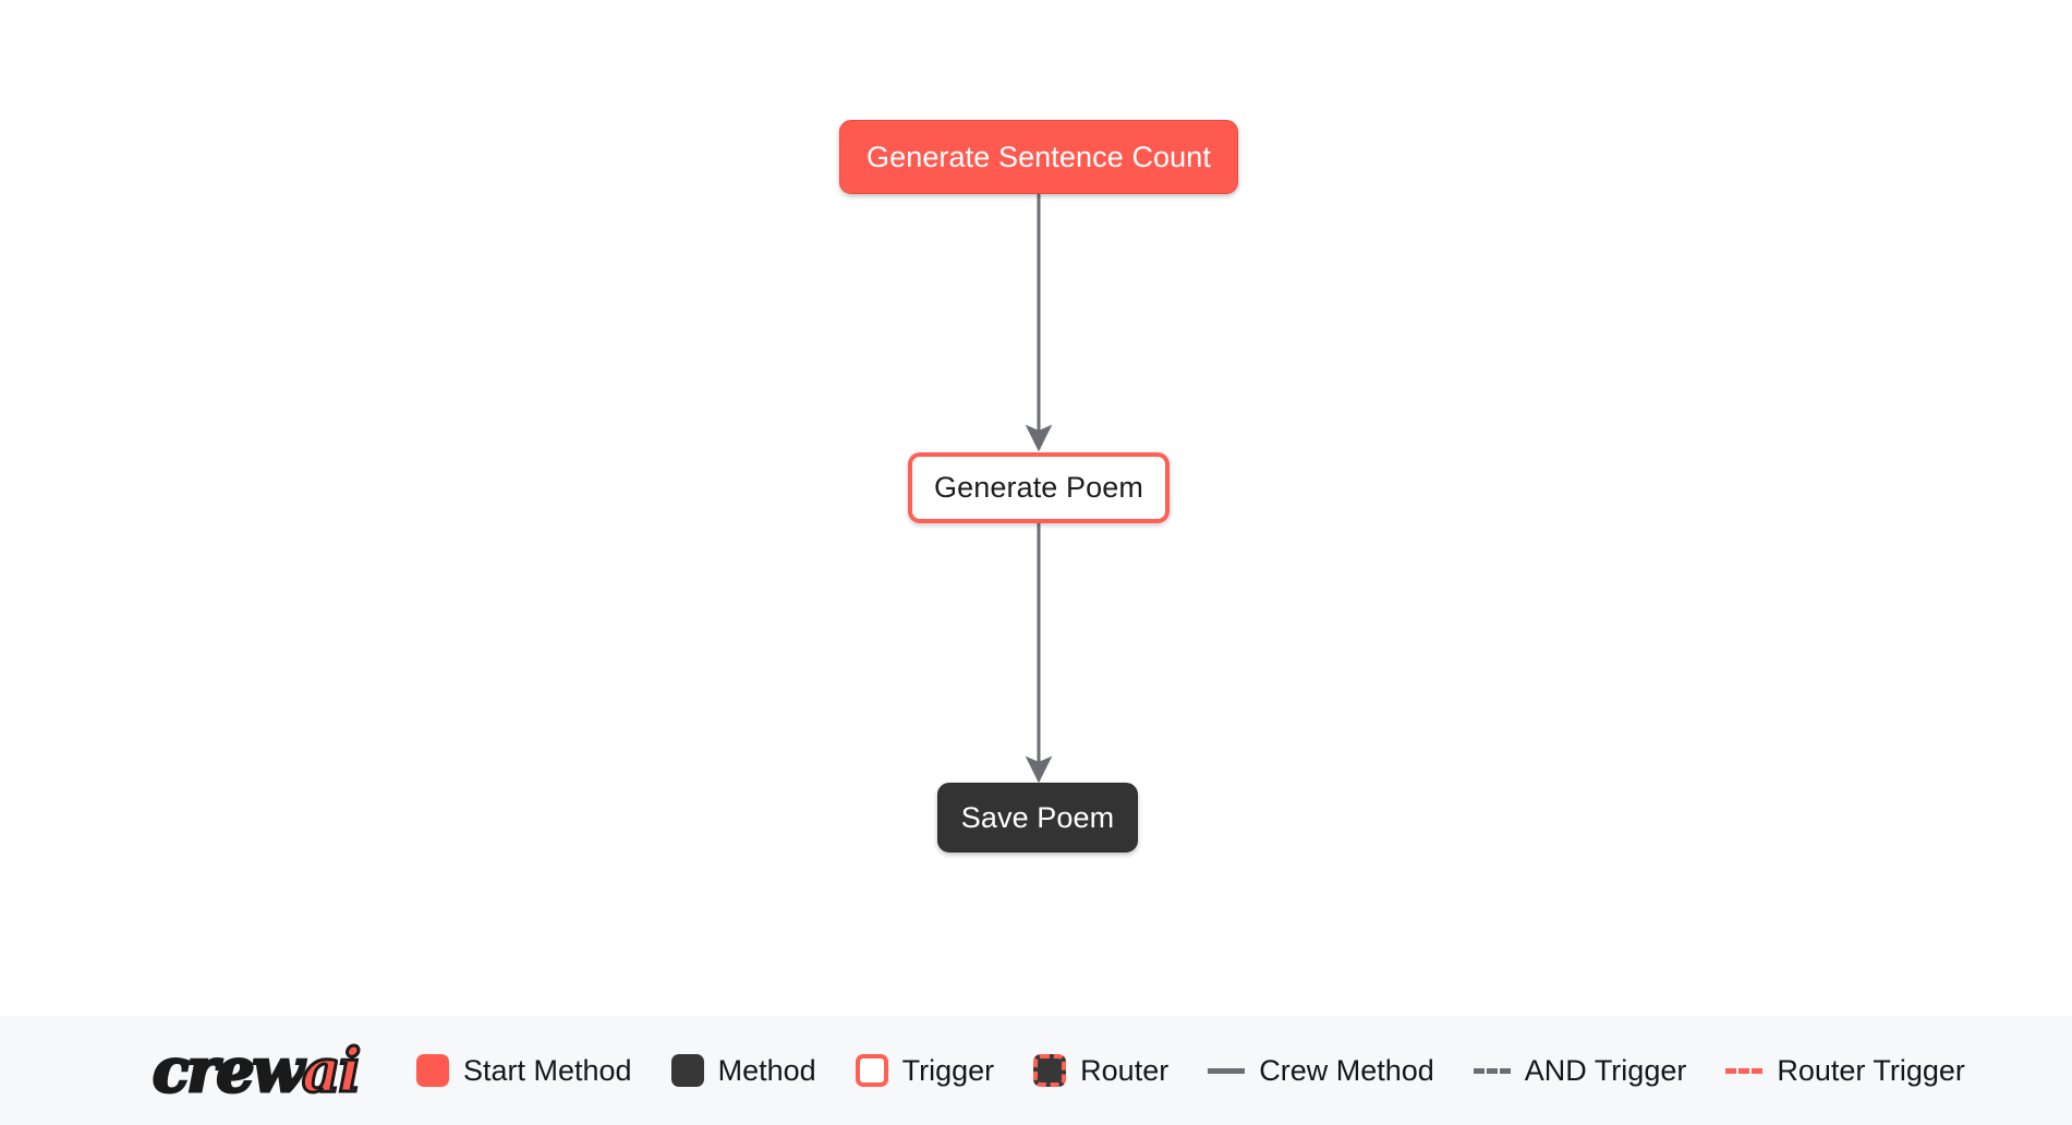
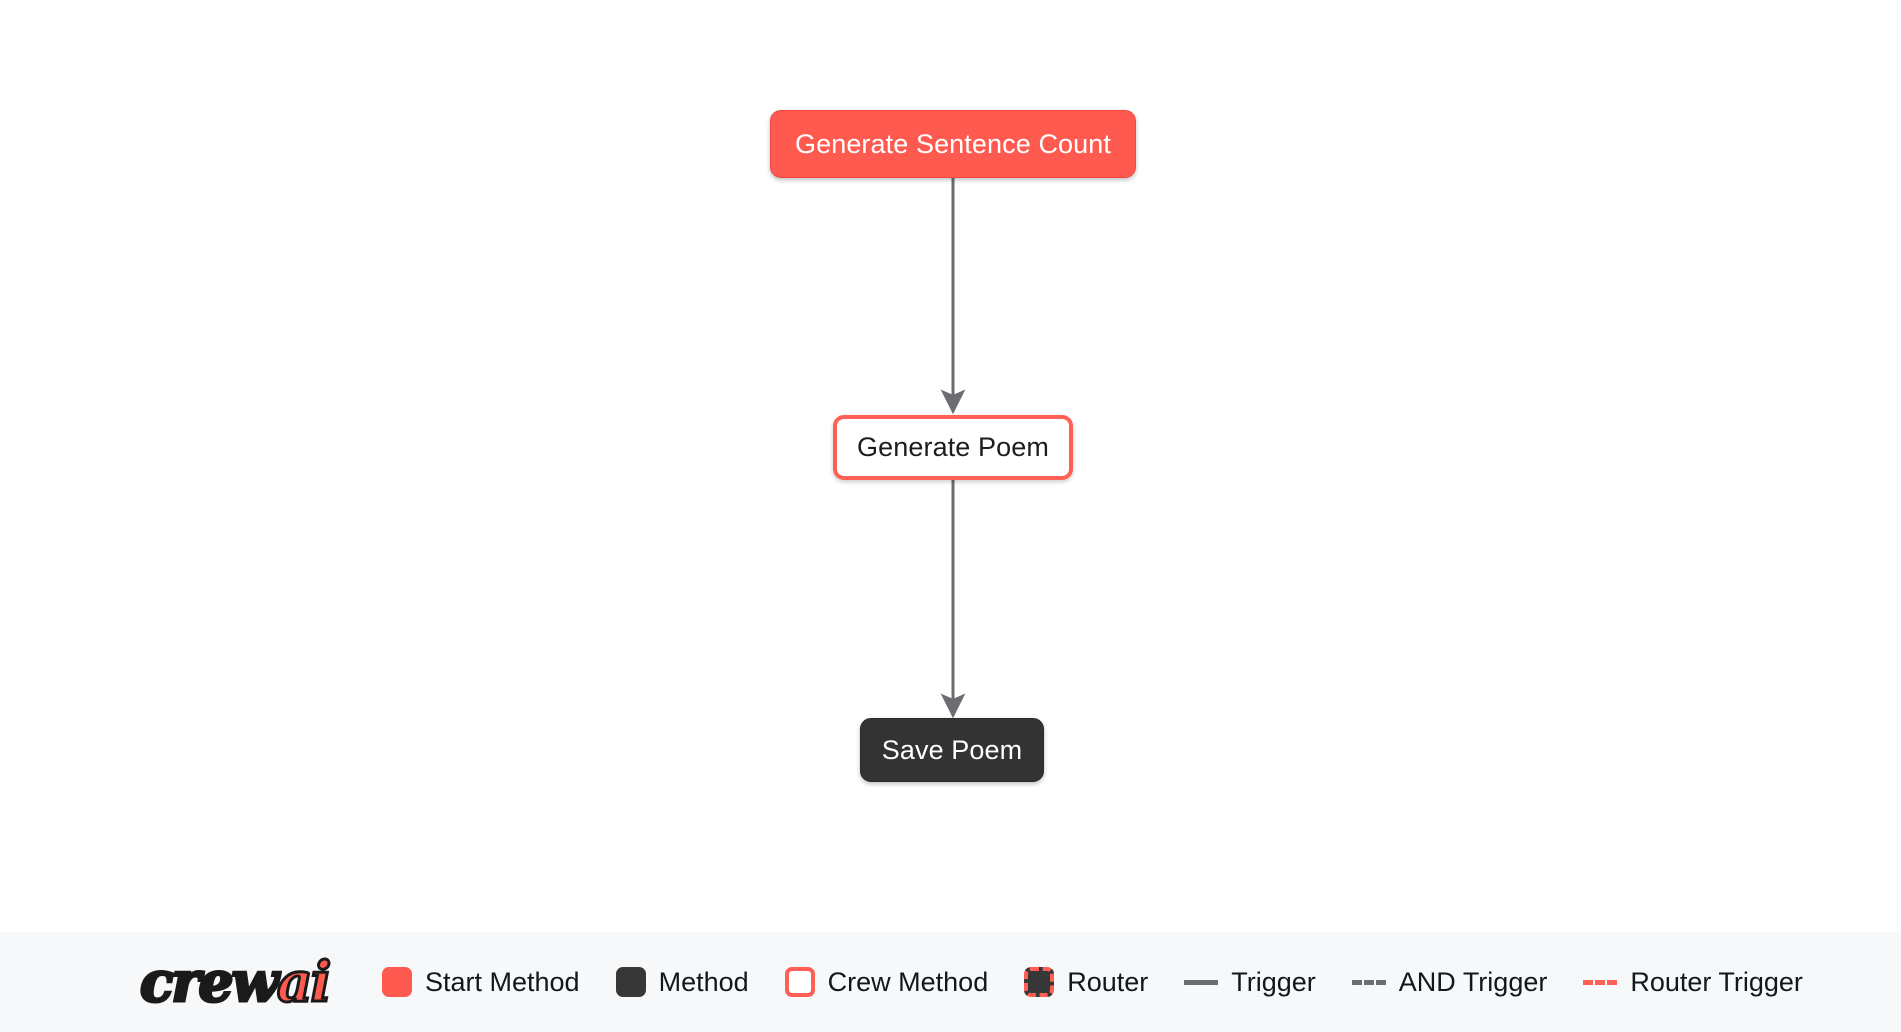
  Generate Sentence Count
  Generate Poem
  Save Poem
  crewai
  Start Method
  Method
- Trigger
+ Crew Method
  Router
- Crew Method
+ Trigger
  AND Trigger
  Router Trigger
